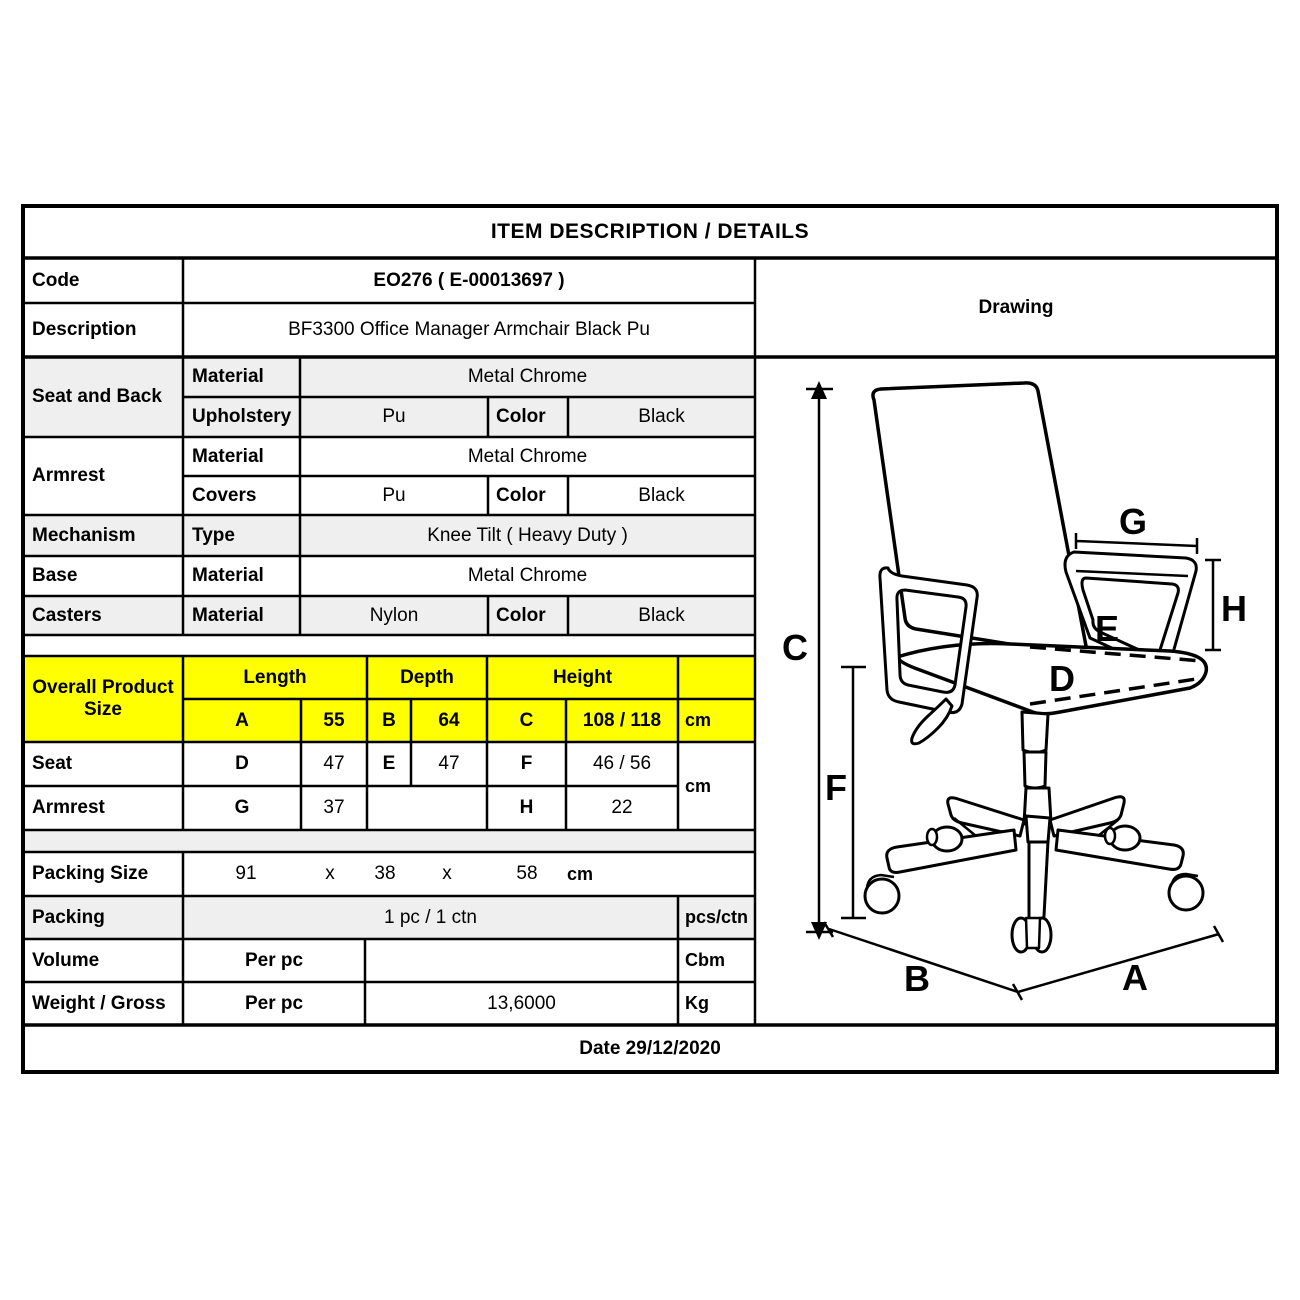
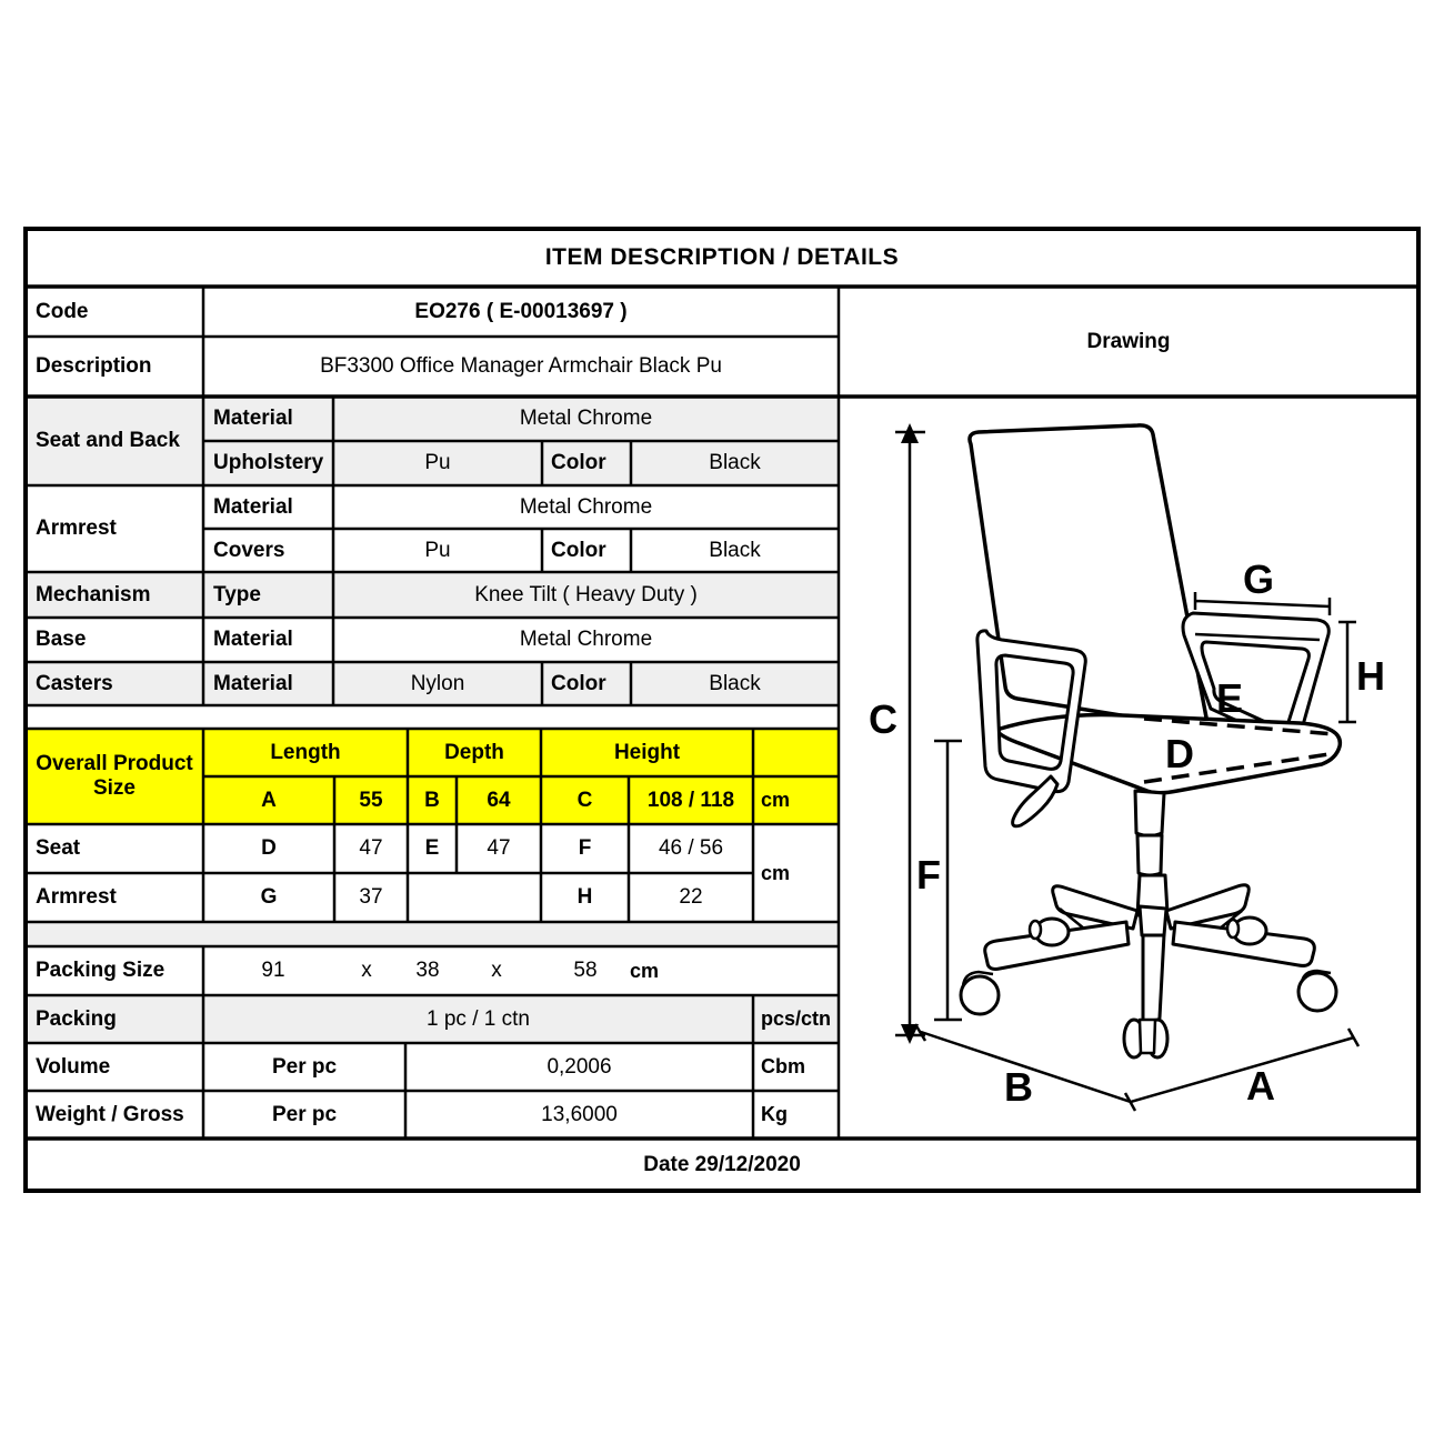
  C
  F
  G
  H
  E
  D
  B
  A
  ITEM DESCRIPTION / DETAILS
  Code
  EO276 ( E-00013697 )
  Drawing
  Description
  BF3300 Office Manager Armchair Black Pu
  Seat and Back
  Material
  Metal Chrome
  Upholstery
  Pu
  Color
  Black
  Armrest
  Material
  Metal Chrome
  Covers
  Pu
  Color
  Black
  Mechanism
  Type
  Knee Tilt ( Heavy Duty )
  Base
  Material
  Metal Chrome
  Casters
  Material
  Nylon
  Color
  Black
  Overall Product
  Size
  Length
  Depth
  Height
  A
  55
  B
  64
  C
  108 / 118
  cm
  Seat
  D
  47
  E
  47
  F
  46 / 56
  cm
  Armrest
  G
  37
  H
  22
  Packing Size
  91
  x
  38
  x
  58
  cm
  Packing
  1 pc / 1 ctn
  pcs/ctn
  Volume
  Per pc
+ 0,2006
  Cbm
  Weight / Gross
  Per pc
  13,6000
  Kg
  Date 29/12/2020
